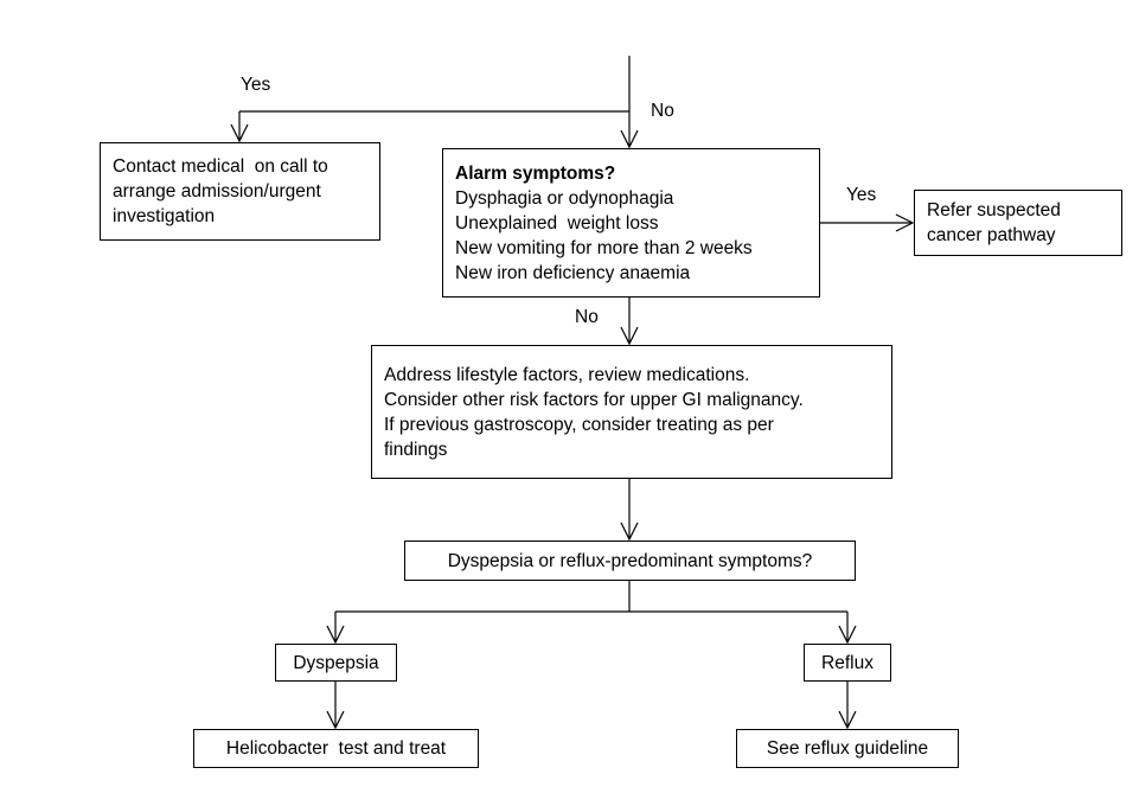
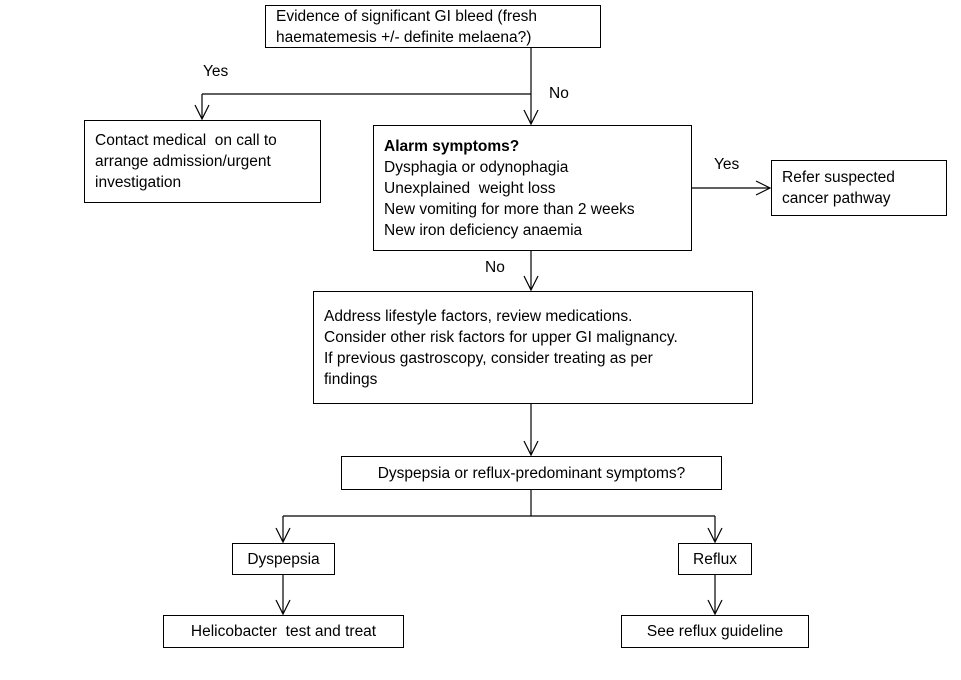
+ Evidence of significant GI bleed (fresh
+ haematemesis +/- definite melaena?)
  Yes
  No
  Contact medical on call to
  arrange admission/urgent
  investigation
  Alarm symptoms?
  Dysphagia or odynophagia
  Unexplained weight loss
  New vomiting for more than 2 weeks
  New iron deficiency anaemia
  Yes
  No
  Refer suspected
  cancer pathway
  Address lifestyle factors, review medications.
  Consider other risk factors for upper GI malignancy.
  If previous gastroscopy, consider treating as per
  findings
  Dyspepsia or reflux-predominant symptoms?
  Dyspepsia
  Reflux
  Helicobacter test and treat
  See reflux guideline
